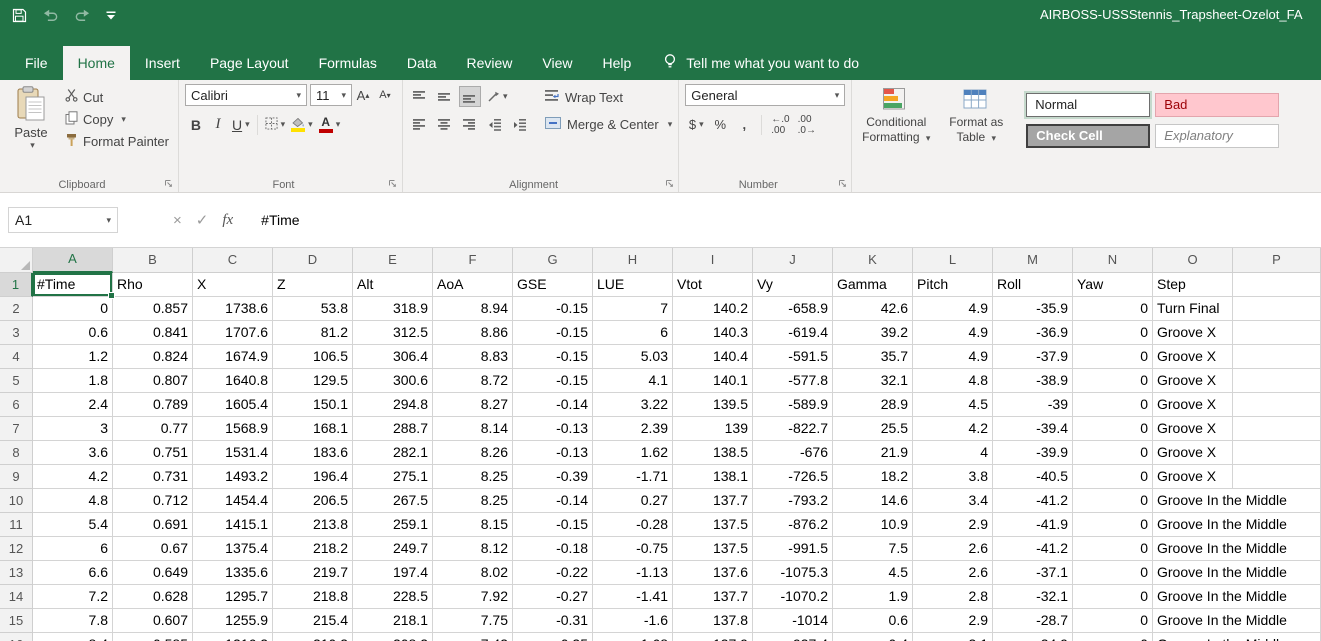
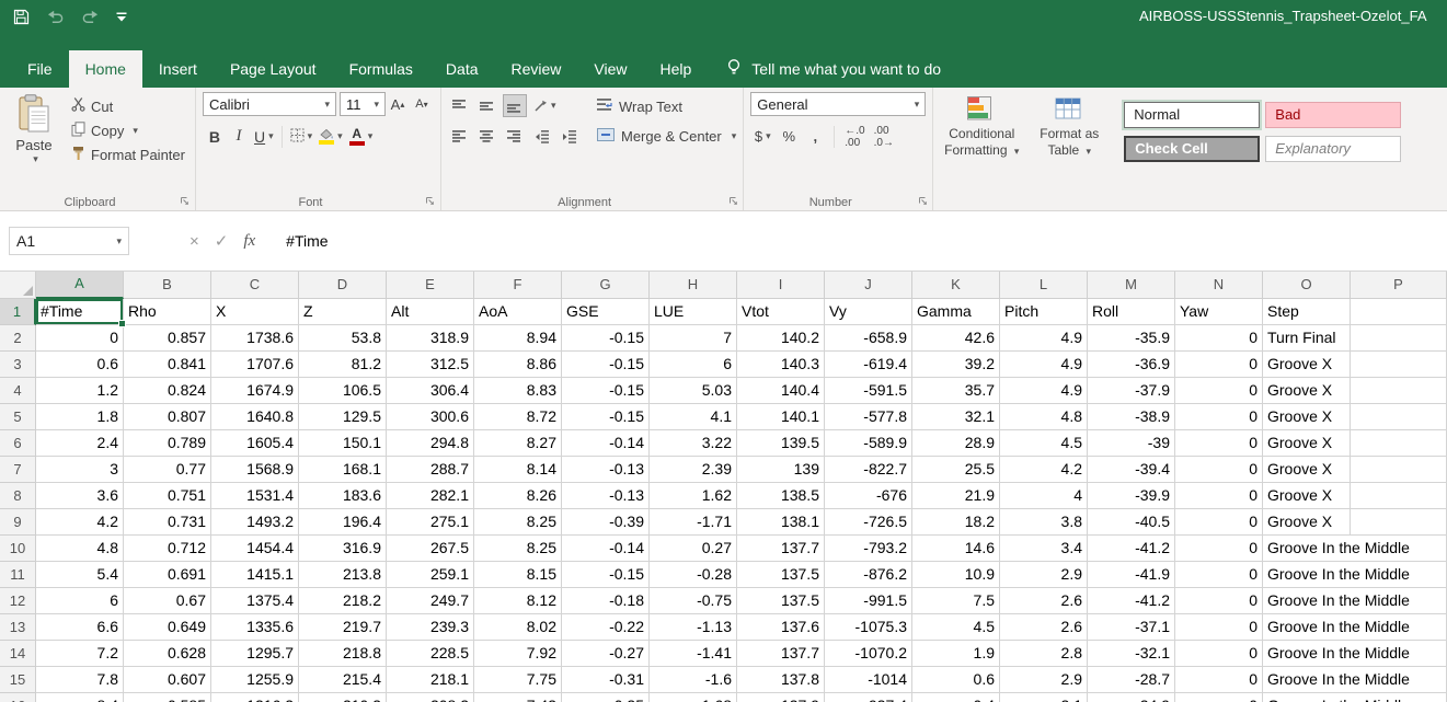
  AIRBOSS-USSStennis_Trapsheet-Ozelot_FA
  File
  Home
  Insert
  Page Layout
  Formulas
  Data
  Review
  View
  Help
  Tell me what you want to do
  Paste
  ▾
  Cut
  Copy
  ▾
  Format Painter
  Clipboard
  Calibri
  ▾
  11
  ▾
  A
  ▴
  A
  ▾
  B
  I
  U
  ▾
  ▾
  ▾
  A
  ▾
  Font
  ▾
  Wrap Text
  Merge & Center
  ▾
  Alignment
  General
  ▾
  $
  ▾
  %
  ,
  ←.0
  .00
  .00
  .0→
  Number
  Conditional
  Formatting ▾
  Format as
  Table ▾
  Normal
  Bad
  Check Cell
  Explanatory
  A1
  ▾
  ×
  ✓
  fx
  #Time
  A
  B
  C
  D
  E
  F
  G
  H
  I
  J
  K
  L
  M
  N
  O
  P
  1
  #Time
  Rho
  X
  Z
  Alt
  AoA
  GSE
  LUE
  Vtot
  Vy
  Gamma
  Pitch
  Roll
  Yaw
  Step
  2
  0
  0.857
  1738.6
  53.8
  318.9
  8.94
  -0.15
  7
  140.2
  -658.9
  42.6
  4.9
  -35.9
  0
  Turn Final
  3
  0.6
  0.841
  1707.6
  81.2
  312.5
  8.86
  -0.15
  6
  140.3
  -619.4
  39.2
  4.9
  -36.9
  0
  Groove X
  4
  1.2
  0.824
  1674.9
  106.5
  306.4
  8.83
  -0.15
  5.03
  140.4
  -591.5
  35.7
  4.9
  -37.9
  0
  Groove X
  5
  1.8
  0.807
  1640.8
  129.5
  300.6
  8.72
  -0.15
  4.1
  140.1
  -577.8
  32.1
  4.8
  -38.9
  0
  Groove X
  6
  2.4
  0.789
  1605.4
  150.1
  294.8
  8.27
  -0.14
  3.22
  139.5
  -589.9
  28.9
  4.5
  -39
  0
  Groove X
  7
  3
  0.77
  1568.9
  168.1
  288.7
  8.14
  -0.13
  2.39
  139
  -822.7
  25.5
  4.2
  -39.4
  0
  Groove X
  8
  3.6
  0.751
  1531.4
  183.6
  282.1
  8.26
  -0.13
  1.62
  138.5
  -676
  21.9
  4
  -39.9
  0
  Groove X
  9
  4.2
  0.731
  1493.2
  196.4
  275.1
  8.25
  -0.39
  -1.71
  138.1
  -726.5
  18.2
  3.8
  -40.5
  0
  Groove X
  10
  4.8
  0.712
  1454.4
- 206.5
+ 316.9
  267.5
  8.25
  -0.14
  0.27
  137.7
  -793.2
  14.6
  3.4
  -41.2
  0
  Groove In the Middle
  11
  5.4
  0.691
  1415.1
  213.8
  259.1
  8.15
  -0.15
  -0.28
  137.5
  -876.2
  10.9
  2.9
  -41.9
  0
  Groove In the Middle
  12
  6
  0.67
  1375.4
  218.2
  249.7
  8.12
  -0.18
  -0.75
  137.5
  -991.5
  7.5
  2.6
  -41.2
  0
  Groove In the Middle
  13
  6.6
  0.649
  1335.6
  219.7
- 197.4
+ 239.3
  8.02
  -0.22
  -1.13
  137.6
  -1075.3
  4.5
  2.6
  -37.1
  0
  Groove In the Middle
  14
  7.2
  0.628
  1295.7
  218.8
  228.5
  7.92
  -0.27
  -1.41
  137.7
  -1070.2
  1.9
  2.8
  -32.1
  0
  Groove In the Middle
  15
  7.8
  0.607
  1255.9
  215.4
  218.1
  7.75
  -0.31
  -1.6
  137.8
  -1014
  0.6
  2.9
  -28.7
  0
  Groove In the Middle
